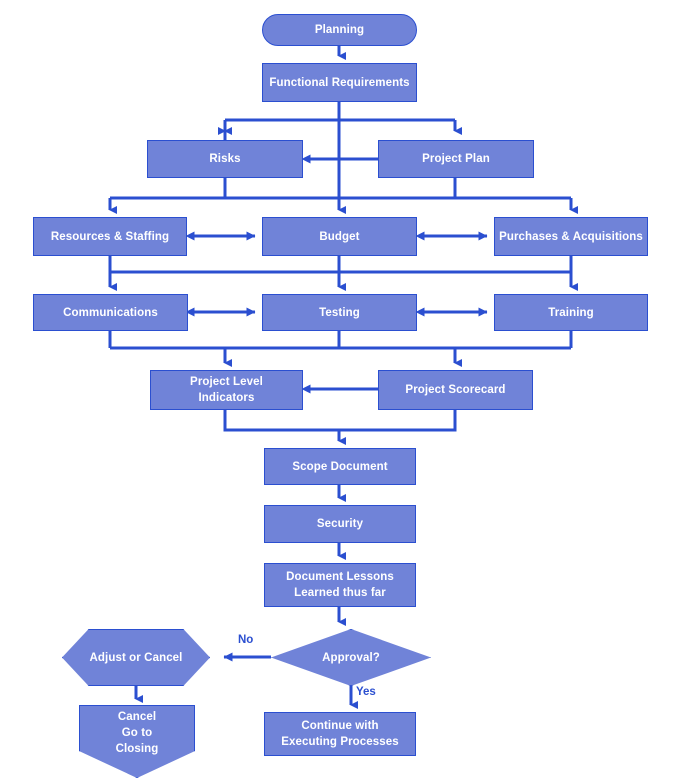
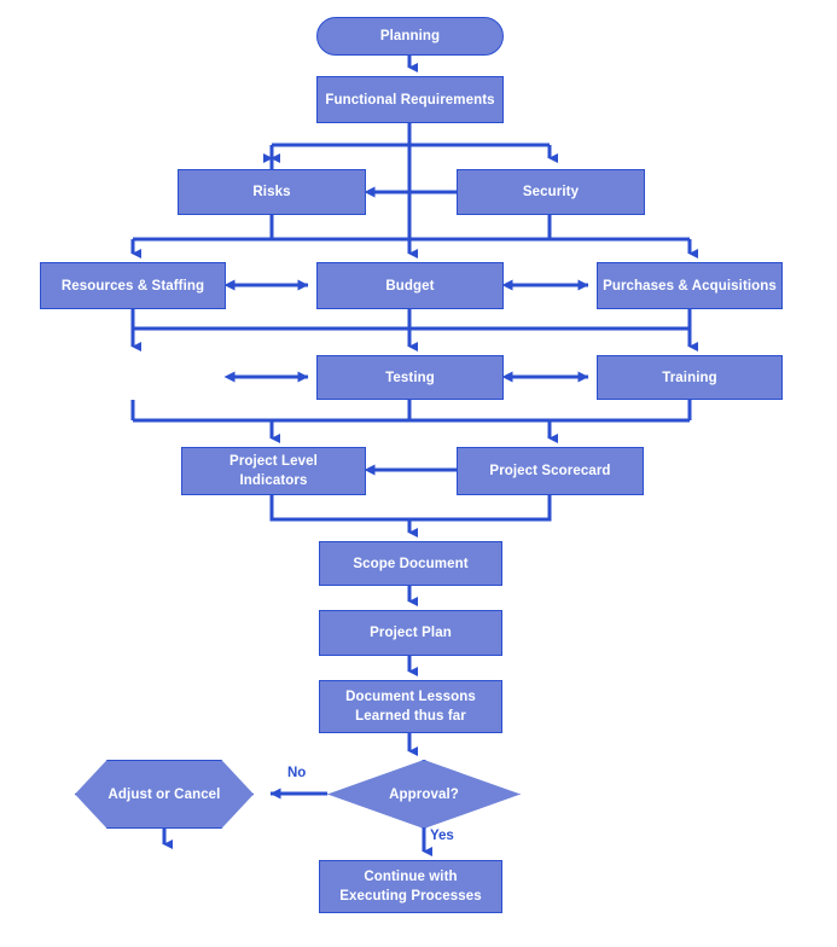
  Planning
  Functional Requirements
  Risks
- Project Plan
+ Security
  Resources & Staffing
  Budget
  Purchases & Acquisitions
- Communications
  Testing
  Training
  Project Level
  Indicators
  Project Scorecard
  Scope Document
- Security
+ Project Plan
  Document Lessons
  Learned thus far
  Approval?
  Adjust or Cancel
- Cancel
- Go to
- Closing
  Continue with
  Executing Processes
  No
  Yes
